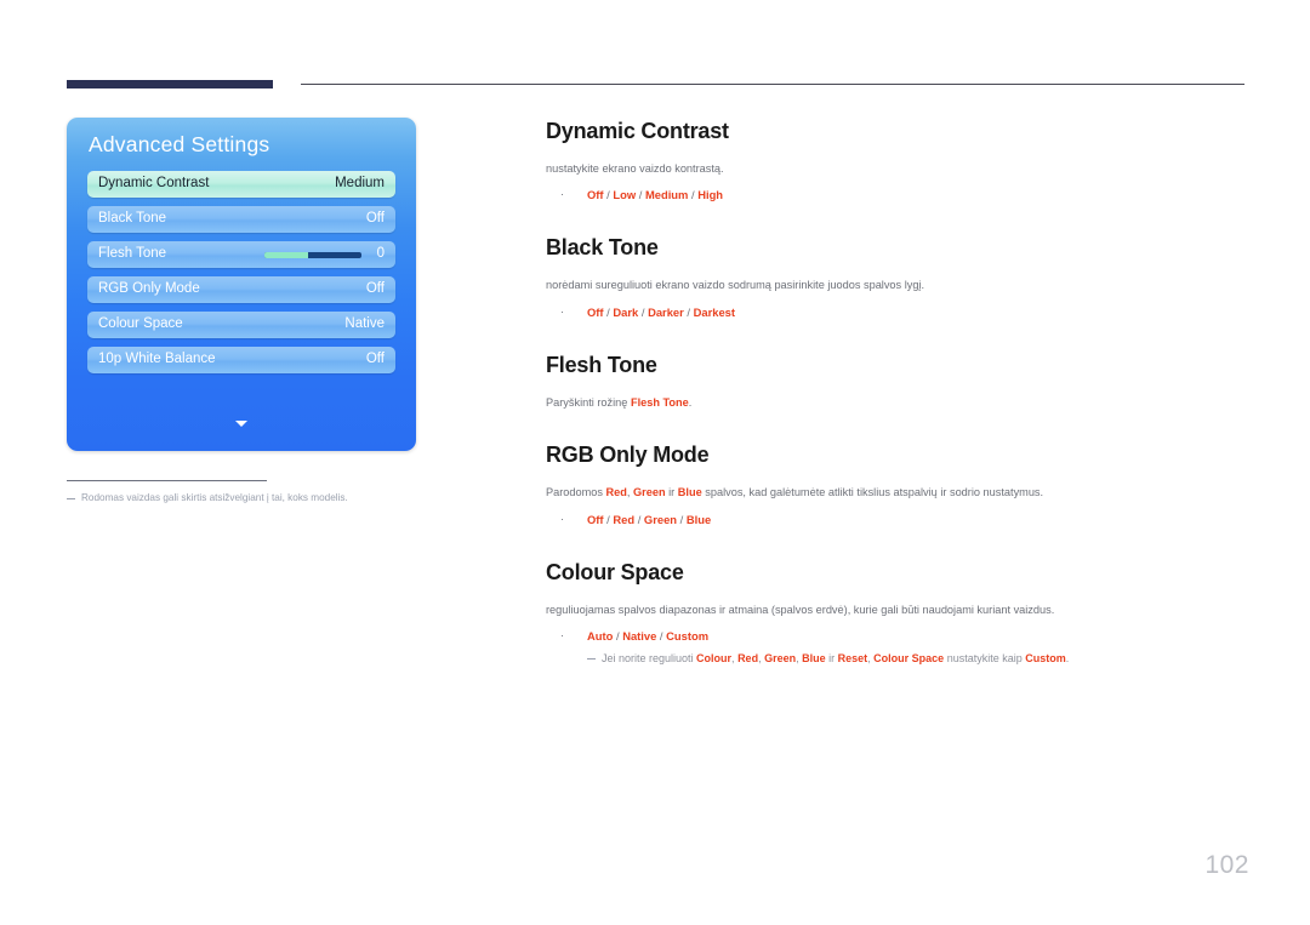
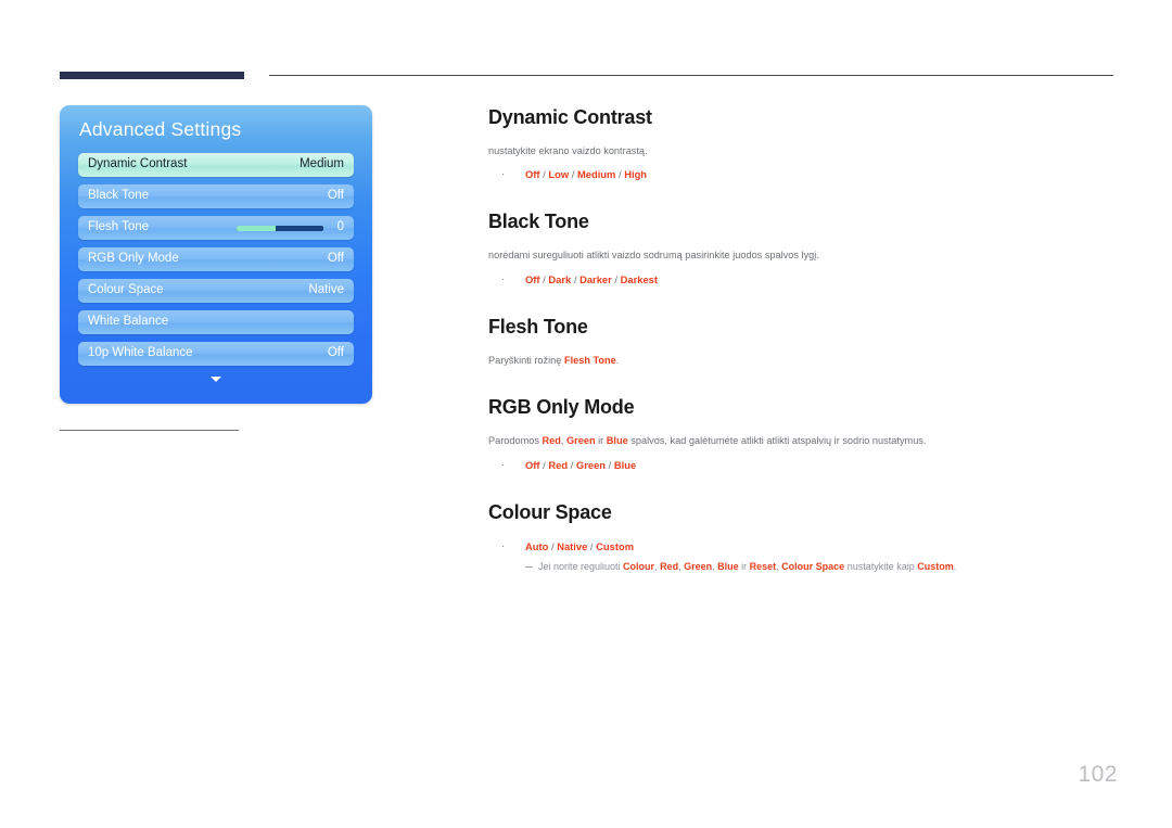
  Advanced Settings
  Dynamic Contrast
  Medium
  Black Tone
  Off
  Flesh Tone
  0
  RGB Only Mode
  Off
  Colour Space
  Native
+ White Balance
  10p White Balance
  Off
- Rodomas vaizdas gali skirtis atsižvelgiant į tai, koks modelis.
  Dynamic Contrast
  nustatykite ekrano vaizdo kontrastą.
  ·
  Off / Low / Medium / High
  Black Tone
- norėdami sureguliuoti ekrano vaizdo sodrumą pasirinkite juodos spalvos lygį.
+ norėdami sureguliuoti atlikti vaizdo sodrumą pasirinkite juodos spalvos lygį.
  ·
  Off / Dark / Darker / Darkest
  Flesh Tone
  Paryškinti rožinę Flesh Tone.
  RGB Only Mode
- Parodomos Red, Green ir Blue spalvos, kad galėtumėte atlikti tikslius atspalvių ir sodrio nustatymus.
+ Parodomos Red, Green ir Blue spalvos, kad galėtumėte atlikti atlikti atspalvių ir sodrio nustatymus.
  ·
  Off / Red / Green / Blue
  Colour Space
- reguliuojamas spalvos diapazonas ir atmaina (spalvos erdvė), kurie gali būti naudojami kuriant vaizdus.
  ·
  Auto / Native / Custom
  Jei norite reguliuoti Colour, Red, Green, Blue ir Reset, Colour Space nustatykite kaip Custom.
  102
